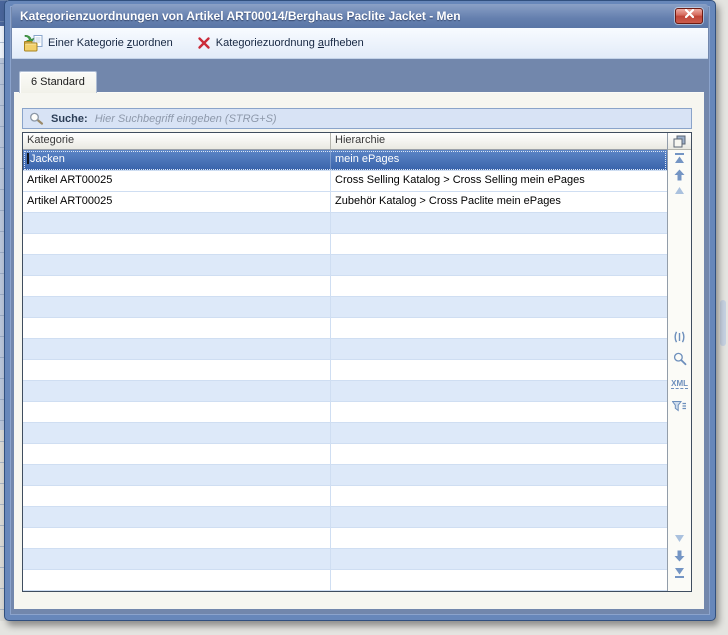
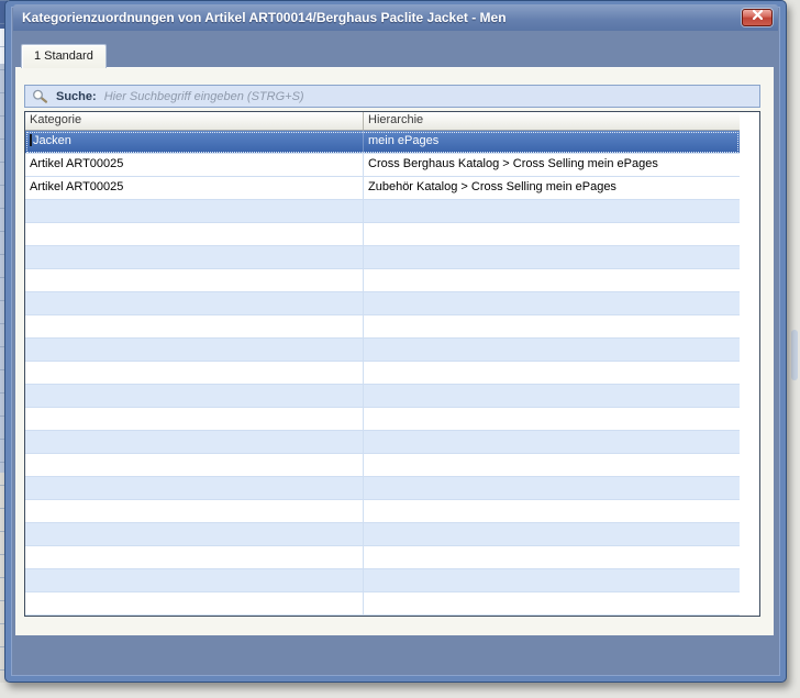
  Kategorienzuordnungen von Artikel ART00014/Berghaus Paclite Jacket - Men
- Einer Kategorie zuordnen
- Kategoriezuordnung aufheben
- 6 Standard
+ 1 Standard
  Suche:
  Hier Suchbegriff eingeben (STRG+S)
  Kategorie
  Hierarchie
  Jacken
  mein ePages
  Artikel ART00025
- Cross Selling Katalog > Cross Selling mein ePages
+ Cross Berghaus Katalog > Cross Selling mein ePages
  Artikel ART00025
- Zubehör Katalog > Cross Paclite mein ePages
+ Zubehör Katalog > Cross Selling mein ePages
- XML
